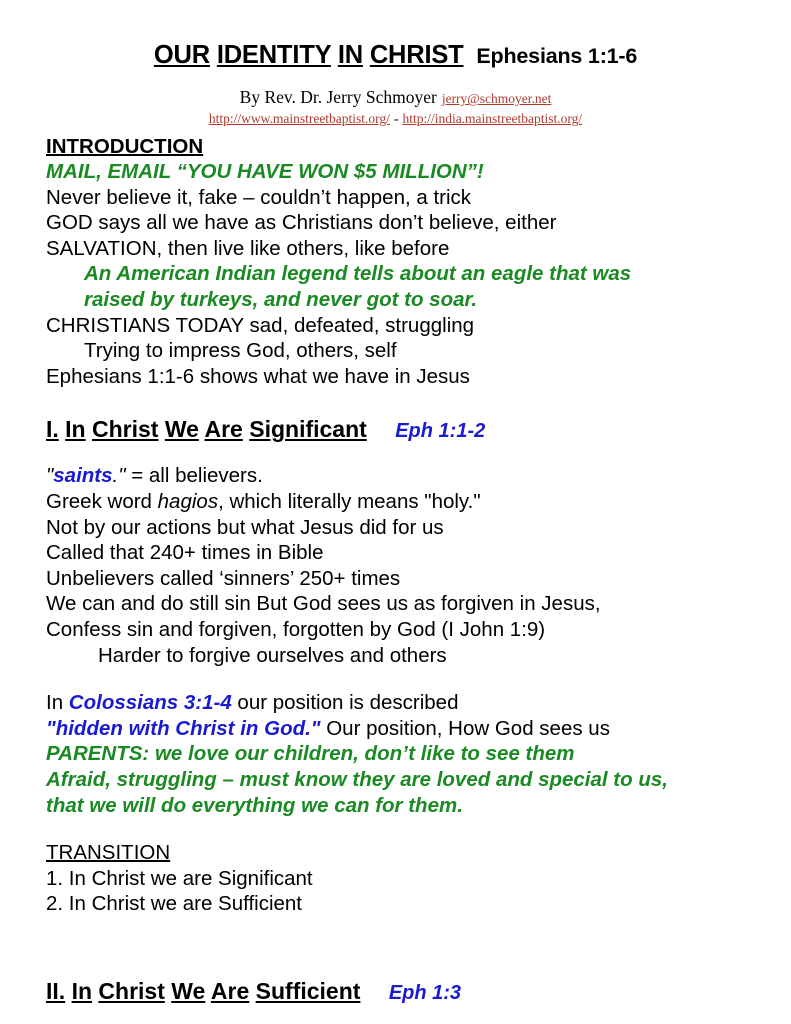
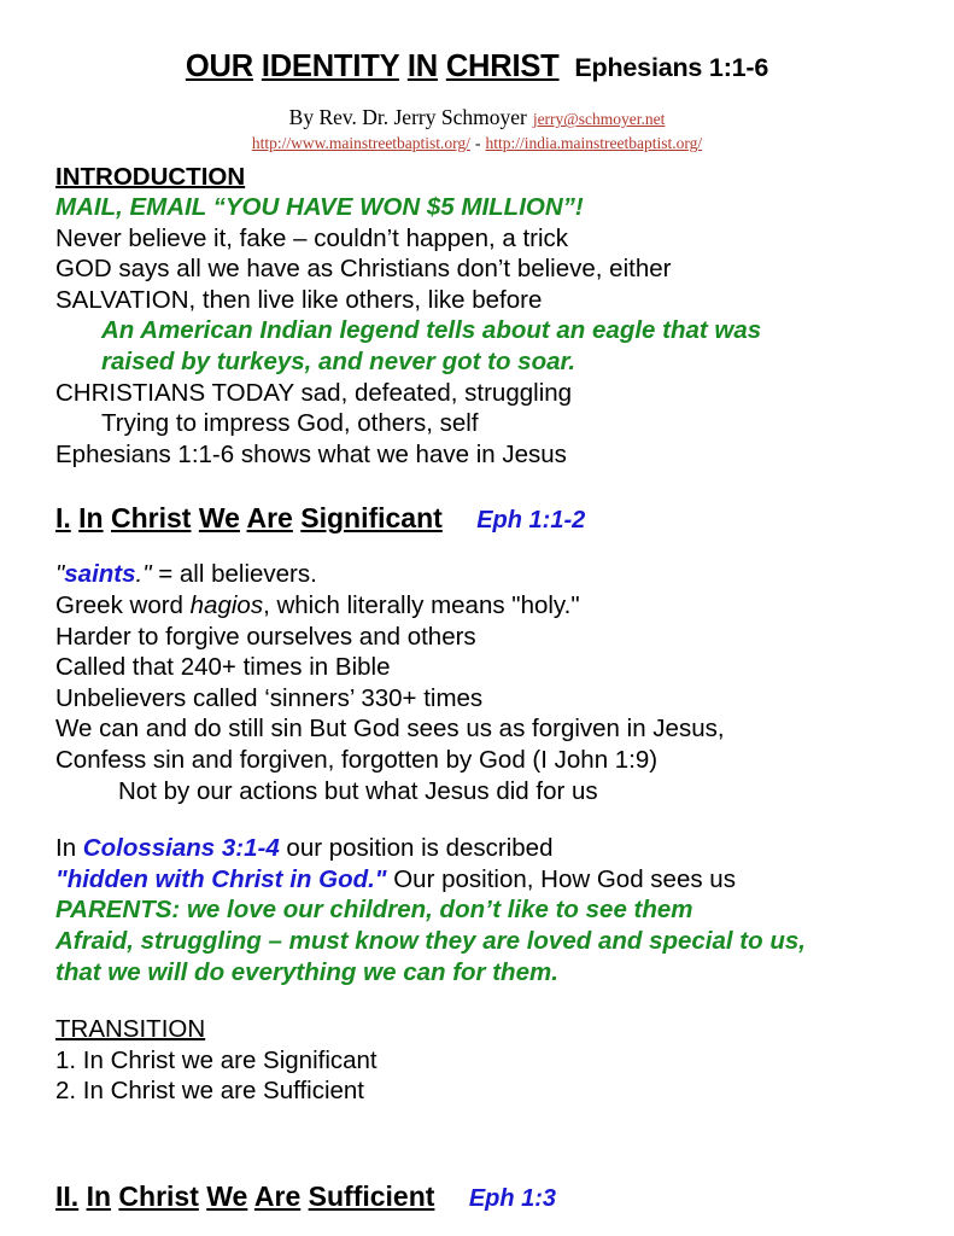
  OUR IDENTITY IN CHRIST Ephesians 1:1-6
  By Rev. Dr. Jerry Schmoyer jerry@schmoyer.net
  http://www.mainstreetbaptist.org/ - http://india.mainstreetbaptist.org/
  INTRODUCTION
  MAIL, EMAIL “YOU HAVE WON $5 MILLION”!
  Never believe it, fake – couldn’t happen, a trick
  GOD says all we have as Christians don’t believe, either
  SALVATION, then live like others, like before
  An American Indian legend tells about an eagle that was
  raised by turkeys, and never got to soar.
  CHRISTIANS TODAY sad, defeated, struggling
  Trying to impress God, others, self
  Ephesians 1:1-6 shows what we have in Jesus
  I. In Christ We Are Significant Eph 1:1-2
  "saints." = all believers.
  Greek word hagios, which literally means "holy."
- Not by our actions but what Jesus did for us
+ Harder to forgive ourselves and others
  Called that 240+ times in Bible
- Unbelievers called ‘sinners’ 250+ times
+ Unbelievers called ‘sinners’ 330+ times
  We can and do still sin But God sees us as forgiven in Jesus,
  Confess sin and forgiven, forgotten by God (I John 1:9)
- Harder to forgive ourselves and others
+ Not by our actions but what Jesus did for us
  In Colossians 3:1-4 our position is described
  "hidden with Christ in God." Our position, How God sees us
  PARENTS: we love our children, don’t like to see them
  Afraid, struggling – must know they are loved and special to us,
  that we will do everything we can for them.
  TRANSITION
  1. In Christ we are Significant
  2. In Christ we are Sufficient
  II. In Christ We Are Sufficient Eph 1:3
